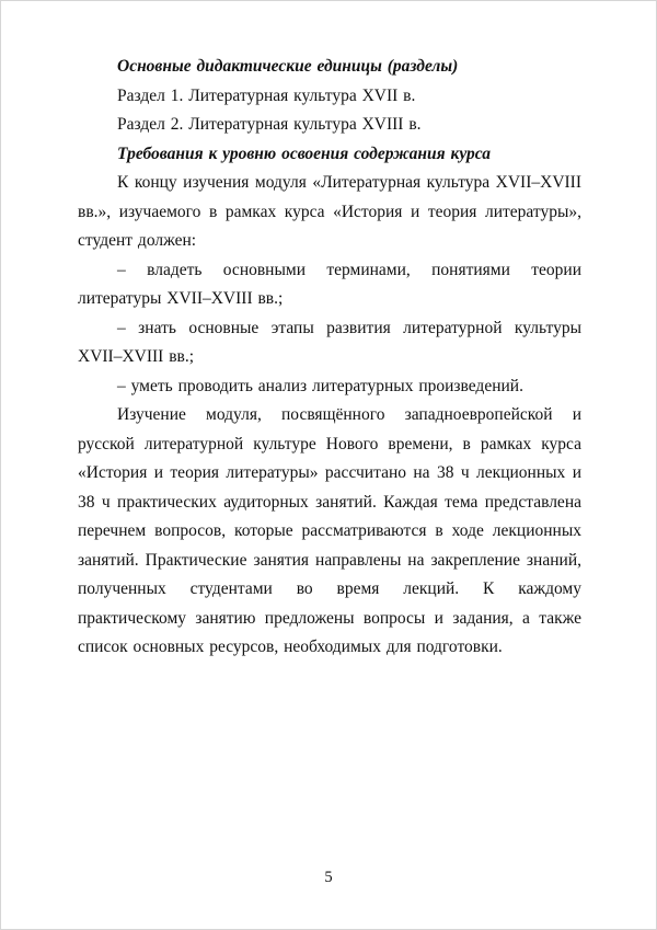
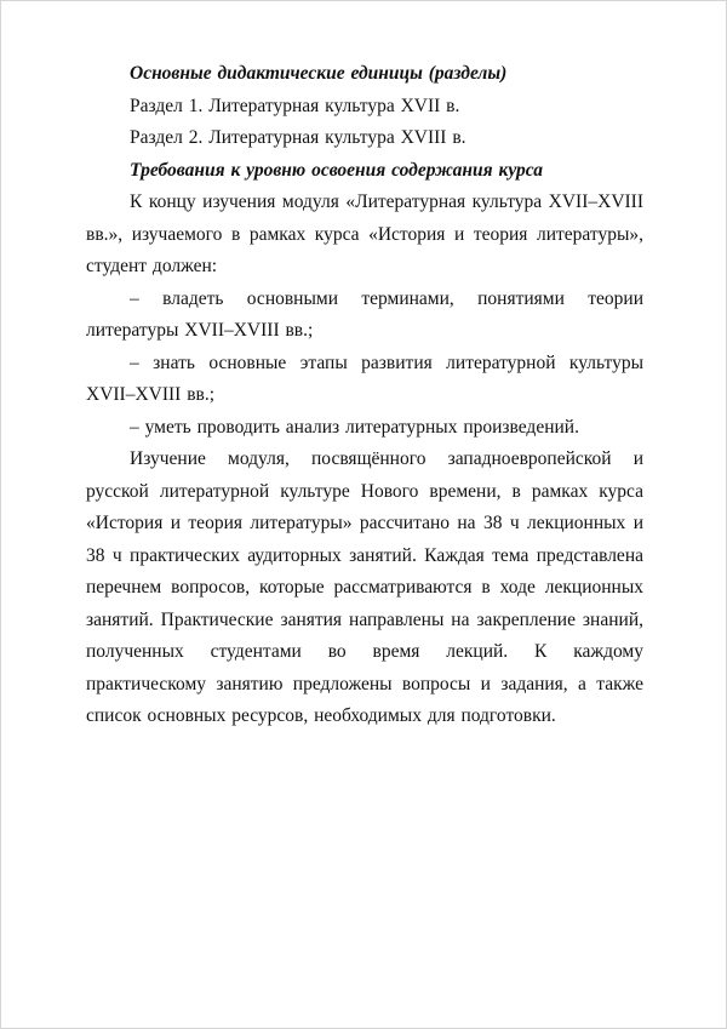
  Основные дидактические единицы (разделы)
  Раздел 1. Литературная культура XVII в.
  Раздел 2. Литературная культура XVIII в.
  Требования к уровню освоения содержания курса
  К концу изучения модуля «Литературная культура XVII–XVIII вв.», изучаемого в рамках курса «История и теория литературы», студент должен:
  – владеть основными терминами, понятиями теории литературы XVII–XVIII вв.;
  – знать основные этапы развития литературной культуры XVII–XVIII вв.;
  – уметь проводить анализ литературных произведений.
  Изучение модуля, посвящённого западноевропейской и русской литературной культуре Нового времени, в рамках курса «История и теория литературы» рассчитано на 38 ч лекционных и 38 ч практических аудиторных занятий. Каждая тема представлена перечнем вопросов, которые рассматриваются в ходе лекционных занятий. Практические занятия направлены на закрепление знаний, полученных студентами во время лекций. К каждому практическому занятию предложены вопросы и задания, а также список основных ресурсов, необходимых для подготовки.
- 5
